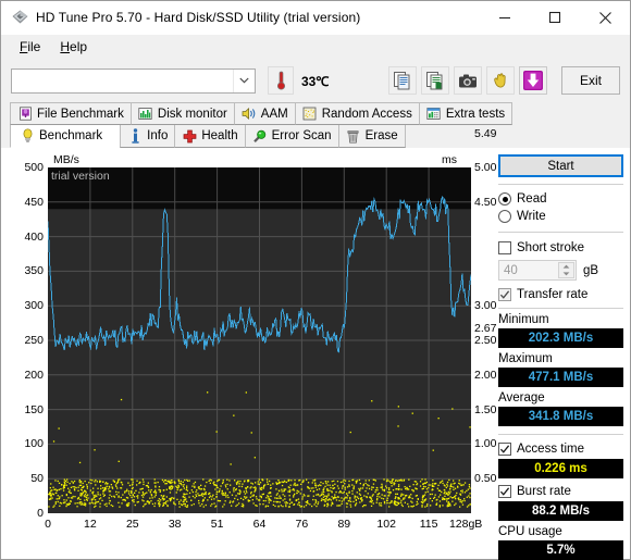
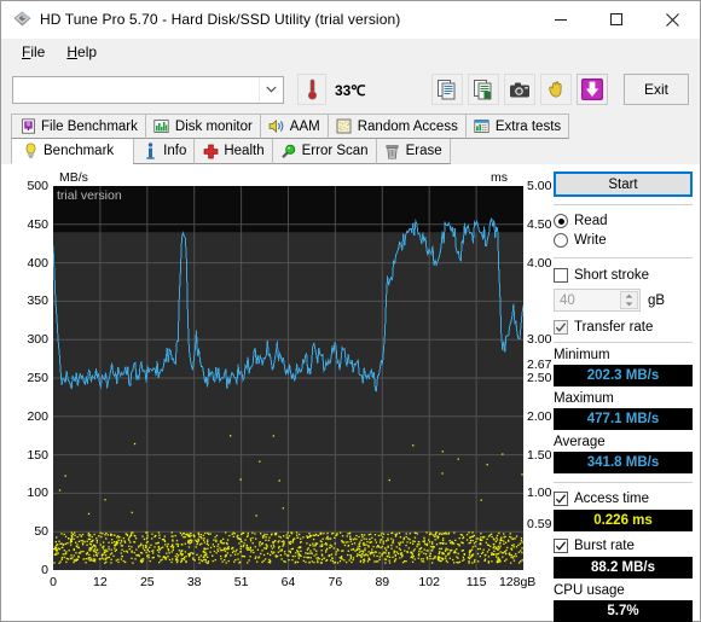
  HD Tune Pro 5.70 - Hard Disk/SSD Utility (trial version)
  File
  Help
  33℃
  Exit
  File Benchmark
  Disk monitor
  AAM
  Random Access
  Extra tests
  Benchmark
  Info
  Health
  Error Scan
  Erase
  MB/s
  ms
  0
  50
  100
  150
  200
  250
  300
  350
  400
  450
  500
- 0.50
+ 0.59
  1.00
  1.50
  2.00
  2.50
  3.00
  2.67
- 5.49
+ 4.00
  4.50
  5.00
  0
  12
  25
  38
  51
  64
  76
  89
  102
  115
  128gB
  trial version
  Start
  Read
  Write
  Short stroke
  40
  gB
  Transfer rate
  Minimum
  202.3 MB/s
  Maximum
  477.1 MB/s
  Average
  341.8 MB/s
  Access time
  0.226 ms
  Burst rate
  88.2 MB/s
  CPU usage
  5.7%
